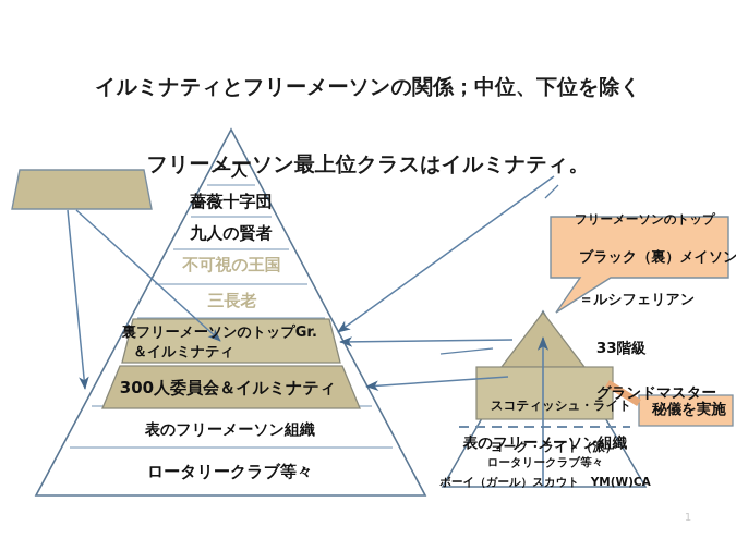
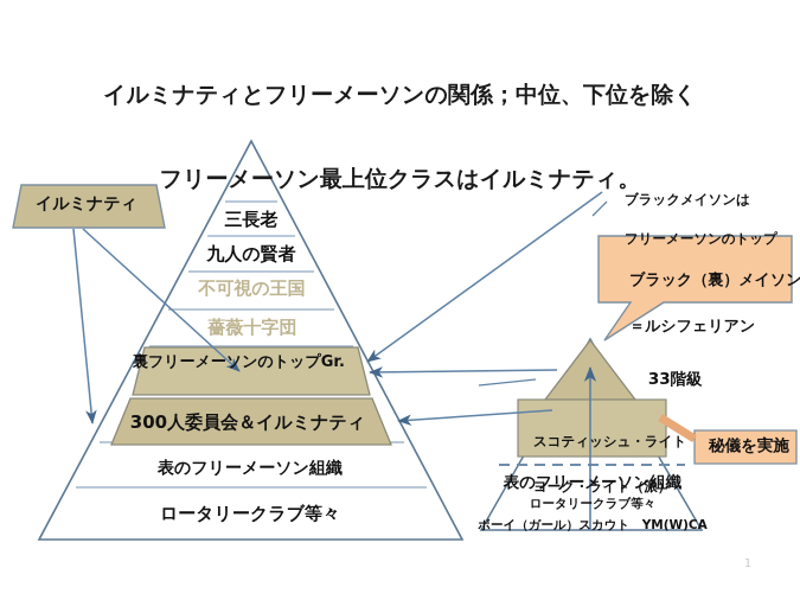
  イルミナティとフリーメーソンの関係；中位、下位を除く
  フリーメーソン最上位クラスはイルミナティ。
- 一人
- 薔薇十字団
+ 三長老
  九人の賢者
  不可視の王国
- 三長老
+ 薔薇十字団
  裏フリーメーソンのトップGr.
- ＆イルミナティ
  300人委員会＆イルミナティ
  表のフリーメーソン組織
  ロータリークラブ等々
+ イルミナティ
+ ブラックメイソンは
  フリーメーソンのトップ
  ブラック（裏）メイソン
  ＝ルシフェリアン
  33階級
- グランドマスター
  スコティッシュ・ライト
  ヨーク・ライト（派）
  秘儀を実施
  表のフリーメーソン組織
  ロータリークラブ等々
  ボーイ（ガール）スカウト YM(W)CA
  1
